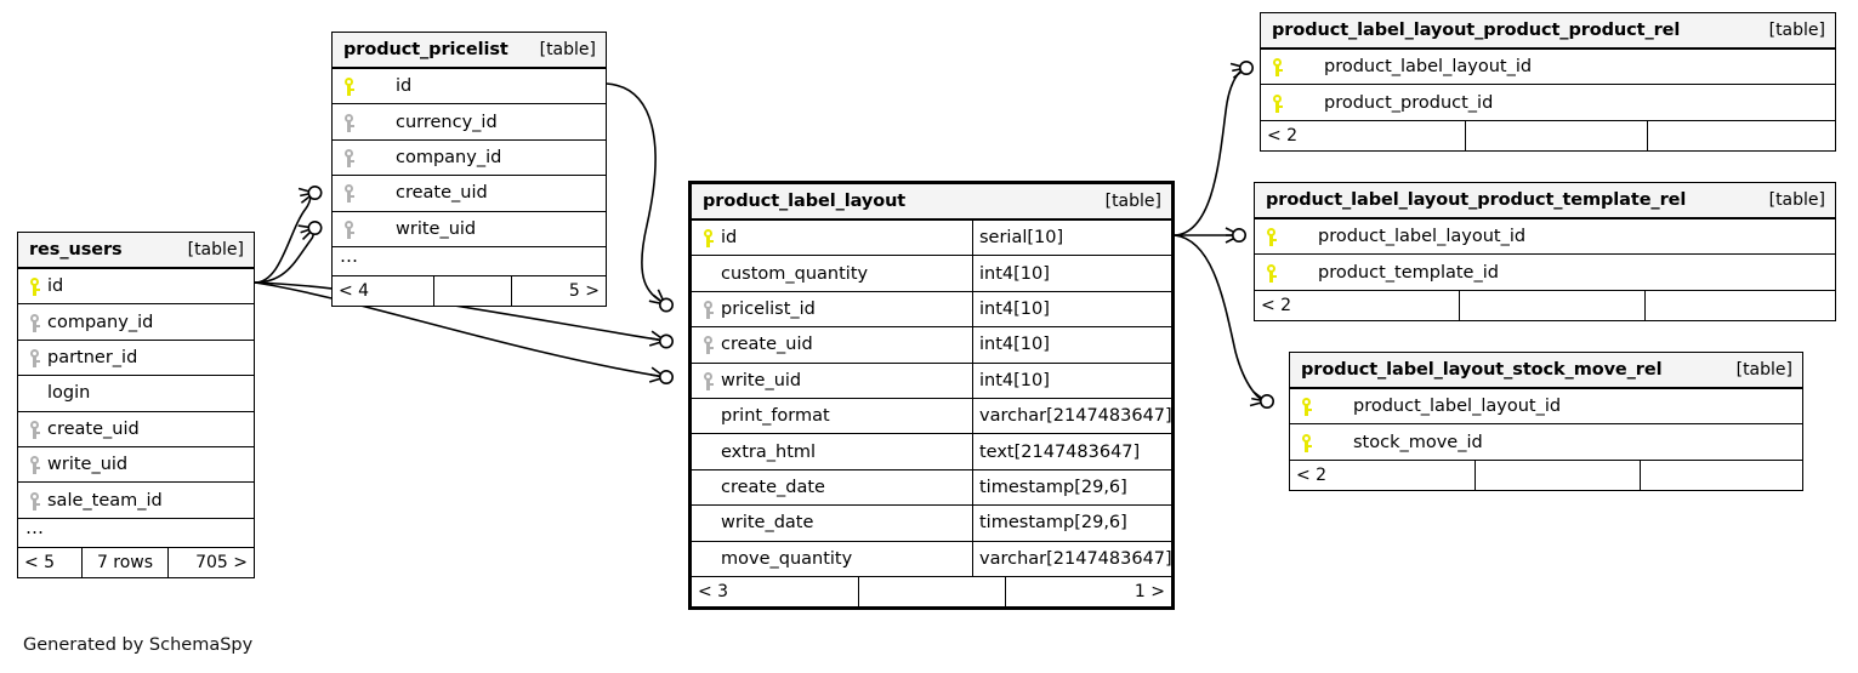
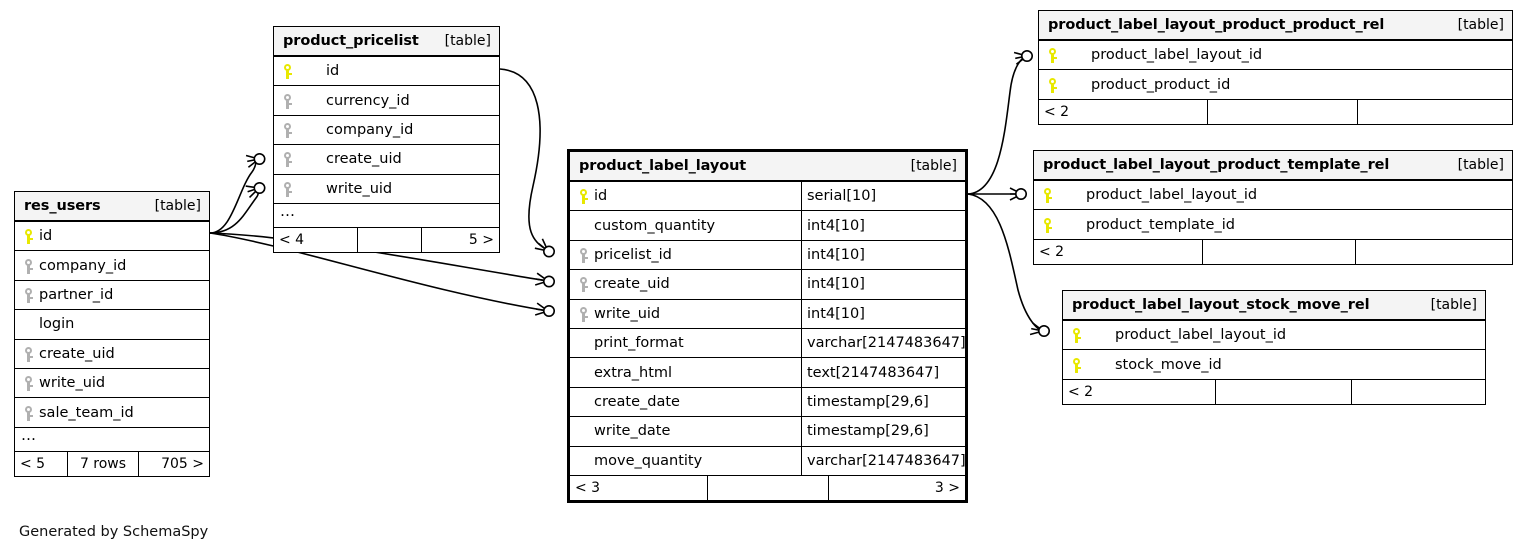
  res_users
  [table]
  id
  company_id
  partner_id
  login
  create_uid
  write_uid
  sale_team_id
  …
  < 5
  7 rows
  705 >
  product_pricelist
  [table]
  id
  currency_id
  company_id
  create_uid
  write_uid
  …
  < 4
  5 >
  product_label_layout
  [table]
  id
  serial[10]
  custom_quantity
  int4[10]
  pricelist_id
  int4[10]
  create_uid
  int4[10]
  write_uid
  int4[10]
  print_format
  varchar[2147483647]
  extra_html
  text[2147483647]
  create_date
  timestamp[29,6]
  write_date
  timestamp[29,6]
  move_quantity
  varchar[2147483647]
  < 3
- 1 >
+ 3 >
  product_label_layout_product_product_rel
  [table]
  product_label_layout_id
  product_product_id
  < 2
  product_label_layout_product_template_rel
  [table]
  product_label_layout_id
  product_template_id
  < 2
  product_label_layout_stock_move_rel
  [table]
  product_label_layout_id
  stock_move_id
  < 2
  Generated by SchemaSpy
